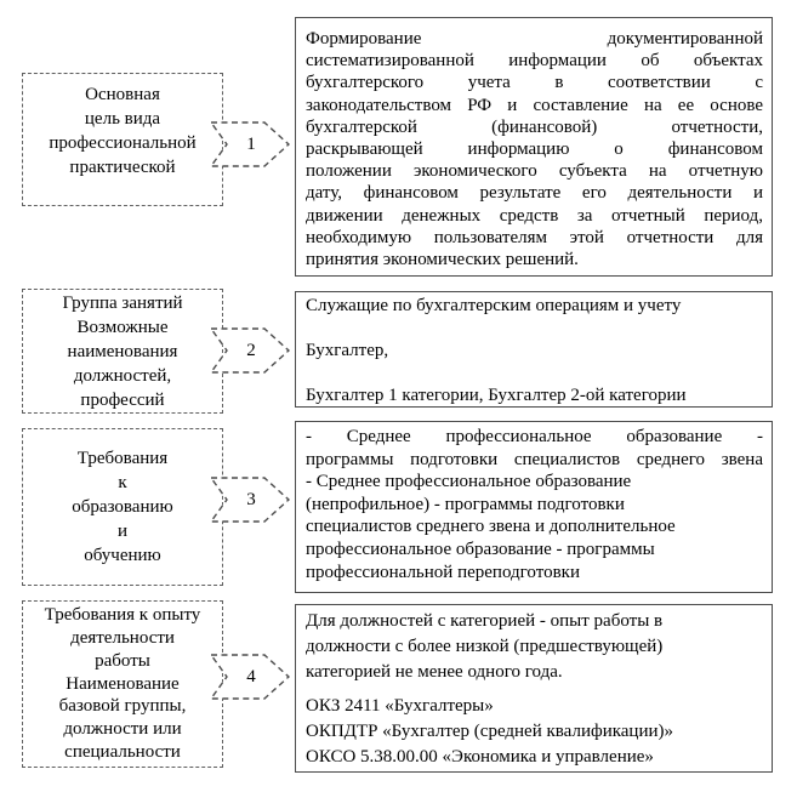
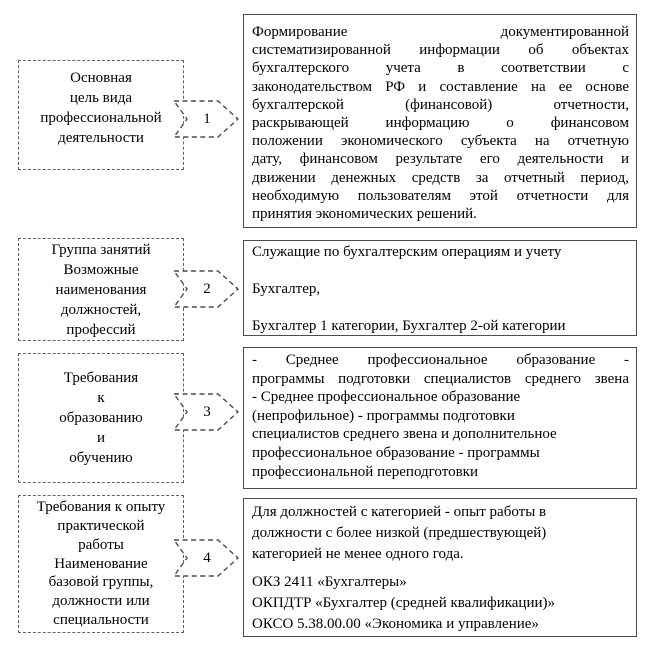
  Основная
  цель вида
  профессиональной
- практической
+ деятельности
  Группа занятий
  Возможные
  наименования
  должностей,
  профессий
  Требования
  к
  образованию
  и
  обучению
  Требования к опыту
- деятельности
+ практической
  работы
  Наименование
  базовой группы,
  должности или
  специальности
  Формирование документированной
  систематизированной информации об объектах
  бухгалтерского учета в соответствии с
  законодательством РФ и составление на ее основе
  бухгалтерской (финансовой) отчетности,
  раскрывающей информацию о финансовом
  положении экономического субъекта на отчетную
  дату, финансовом результате его деятельности и
  движении денежных средств за отчетный период,
  необходимую пользователям этой отчетности для
  принятия экономических решений.
  Служащие по бухгалтерским операциям и учету
  Бухгалтер,
  Бухгалтер 1 категории, Бухгалтер 2-ой категории
  - Среднее профессиональное образование -
  программы подготовки специалистов среднего звена
  - Среднее профессиональное образование
  (непрофильное) - программы подготовки
  специалистов среднего звена и дополнительное
  профессиональное образование - программы
  профессиональной переподготовки
  Для должностей с категорией - опыт работы в
  должности с более низкой (предшествующей)
  категорией не менее одного года.
  ОКЗ 2411 «Бухгалтеры»
  ОКПДТР «Бухгалтер (средней квалификации)»
  ОКСО 5.38.00.00 «Экономика и управление»
  1
  2
  3
  4
